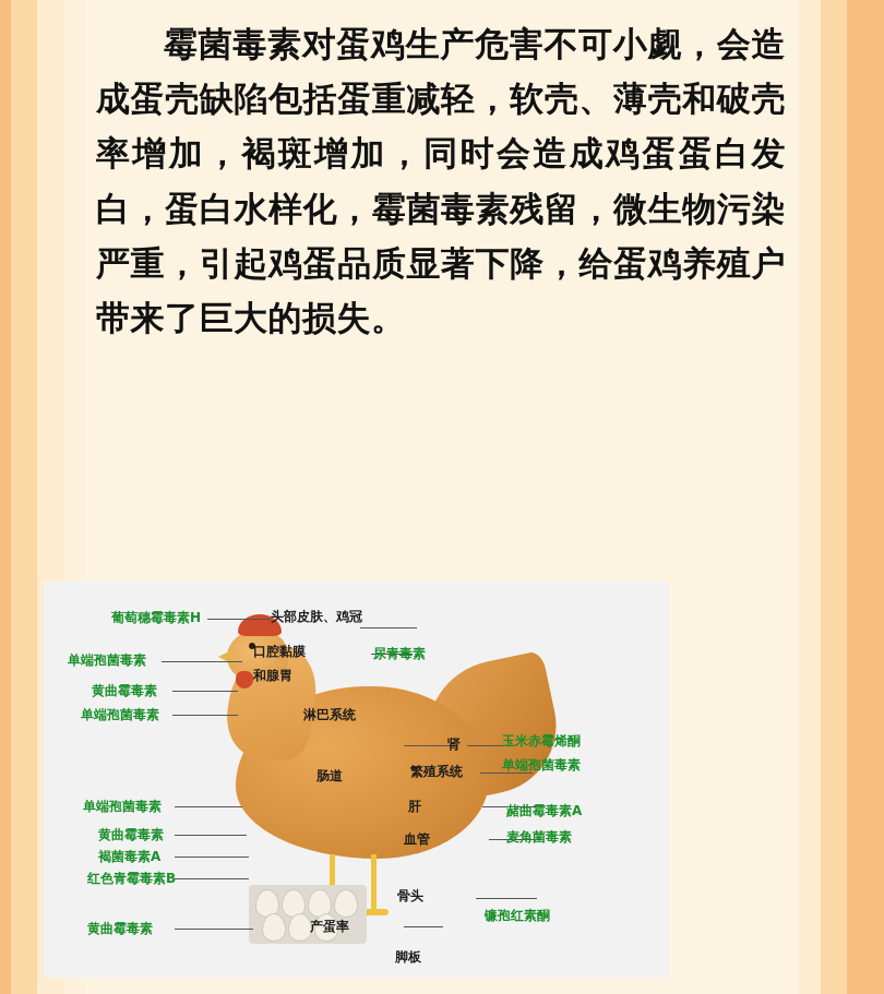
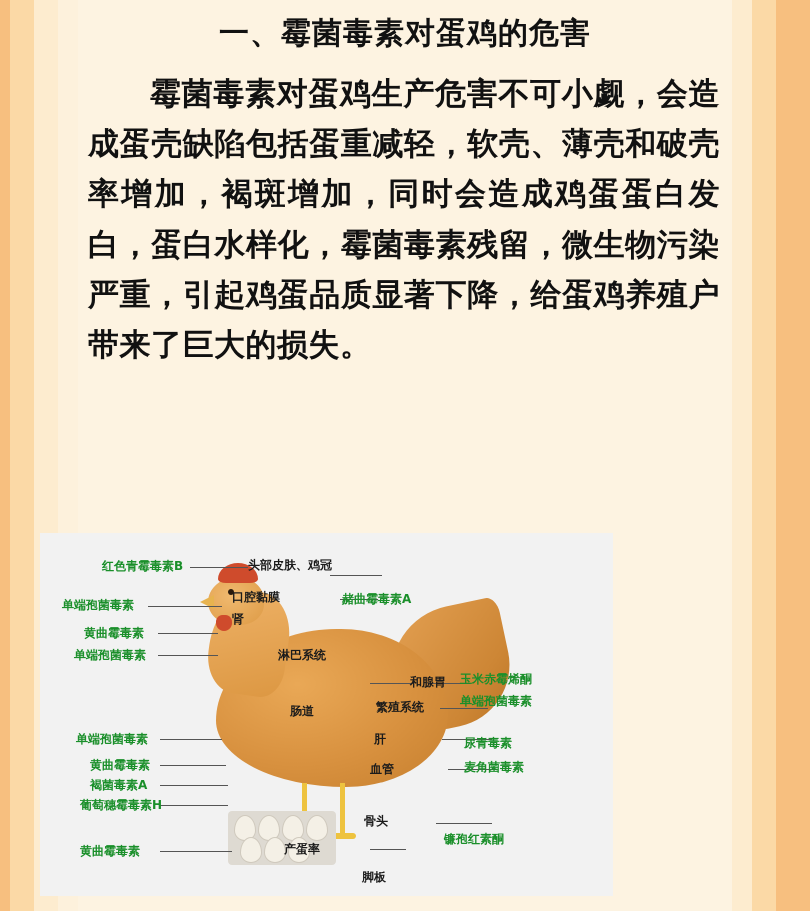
+ 一、霉菌毒素对蛋鸡的危害
  霉菌毒素对蛋鸡生产危害不可小觑，会造成蛋壳缺陷包括蛋重减轻，软壳、薄壳和破壳率增加，褐斑增加，同时会造成鸡蛋蛋白发白，蛋白水样化，霉菌毒素残留，微生物污染严重，引起鸡蛋品质显著下降，给蛋鸡养殖户带来了巨大的损失。
- 葡萄穗霉毒素H
+ 红色青霉毒素B
  单端孢菌毒素
  黄曲霉毒素
  单端孢菌毒素
  单端孢菌毒素
  黄曲霉毒素
  褐菌毒素A
- 红色青霉毒素B
+ 葡萄穗霉毒素H
  黄曲霉毒素
  头部皮肤、鸡冠
  口腔黏膜
- 和腺胃
+ 肾
  淋巴系统
  肠道
  肝
- 肾
+ 和腺胃
  繁殖系统
  血管
  骨头
  产蛋率
  脚板
- 尿青毒素
+ 赭曲霉毒素A
  玉米赤霉烯酮
  单端孢菌毒素
- 赭曲霉毒素A
+ 尿青毒素
  麦角菌毒素
  镰孢红素酮
